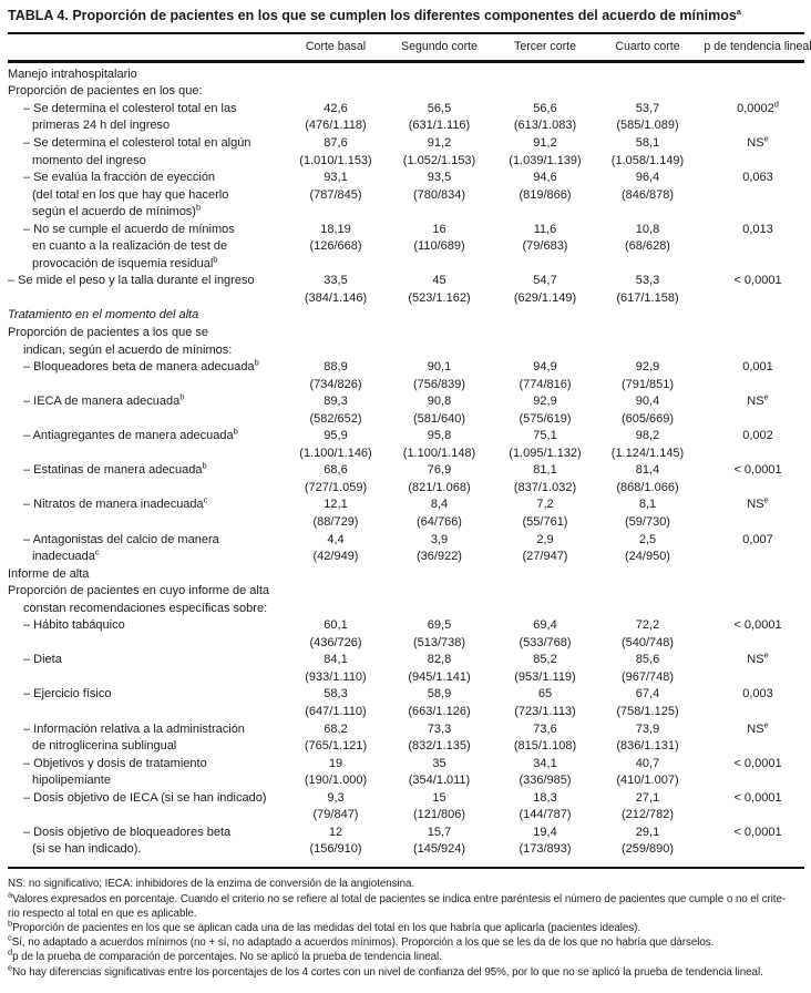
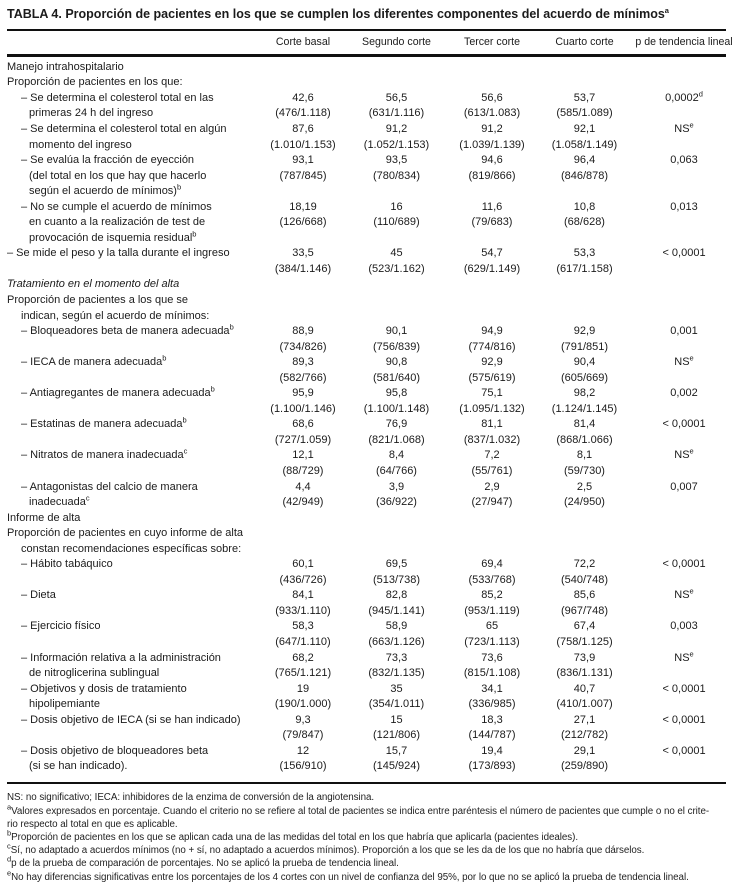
  TABLA 4. Proporción de pacientes en los que se cumplen los diferentes componentes del acuerdo de mínimosa
  Corte basal
  Segundo corte
  Tercer corte
  Cuarto corte
  p de tendencia lineal
  Manejo intrahospitalario
  Proporción de pacientes en los que:
  – Se determina el colesterol total en las
  primeras 24 h del ingreso
  42,6
  (476/1.118)
  56,5
  (631/1.116)
  56,6
  (613/1.083)
  53,7
  (585/1.089)
  0,0002d
  – Se determina el colesterol total en algún
  momento del ingreso
  87,6
  (1.010/1.153)
  91,2
  (1.052/1.153)
  91,2
  (1.039/1.139)
- 58,1
+ 92,1
  (1.058/1.149)
  NSe
  – Se evalúa la fracción de eyección
  (del total en los que hay que hacerlo
  según el acuerdo de mínimos)b
  93,1
  (787/845)
  93,5
  (780/834)
  94,6
  (819/866)
  96,4
  (846/878)
  0,063
  – No se cumple el acuerdo de mínimos
  en cuanto a la realización de test de
  provocación de isquemia residualb
  18,19
  (126/668)
  16
  (110/689)
  11,6
  (79/683)
  10,8
  (68/628)
  0,013
  – Se mide el peso y la talla durante el ingreso
  33,5
  (384/1.146)
  45
  (523/1.162)
  54,7
  (629/1.149)
  53,3
  (617/1.158)
  < 0,0001
  Tratamiento en el momento del alta
  Proporción de pacientes a los que se
  indican, según el acuerdo de mínimos:
  – Bloqueadores beta de manera adecuadab
  88,9
  (734/826)
  90,1
  (756/839)
  94,9
  (774/816)
  92,9
  (791/851)
  0,001
  – IECA de manera adecuadab
  89,3
- (582/652)
+ (582/766)
  90,8
  (581/640)
  92,9
  (575/619)
  90,4
  (605/669)
  NSe
  – Antiagregantes de manera adecuadab
  95,9
  (1.100/1.146)
  95,8
  (1.100/1.148)
  75,1
  (1.095/1.132)
  98,2
  (1.124/1.145)
  0,002
  – Estatinas de manera adecuadab
  68,6
  (727/1.059)
  76,9
  (821/1.068)
  81,1
  (837/1.032)
  81,4
  (868/1.066)
  < 0,0001
  – Nitratos de manera inadecuadac
  12,1
  (88/729)
  8,4
  (64/766)
  7,2
  (55/761)
  8,1
  (59/730)
  NSe
  – Antagonistas del calcio de manera
  inadecuadac
  4,4
  (42/949)
  3,9
  (36/922)
  2,9
  (27/947)
  2,5
  (24/950)
  0,007
  Informe de alta
  Proporción de pacientes en cuyo informe de alta
  constan recomendaciones específicas sobre:
  – Hábito tabáquico
  60,1
  (436/726)
  69,5
  (513/738)
  69,4
  (533/768)
  72,2
  (540/748)
  < 0,0001
  – Dieta
  84,1
  (933/1.110)
  82,8
  (945/1.141)
  85,2
  (953/1.119)
  85,6
  (967/748)
  NSe
  – Ejercicio físico
  58,3
  (647/1.110)
  58,9
  (663/1.126)
  65
  (723/1.113)
  67,4
  (758/1.125)
  0,003
  – Información relativa a la administración
  de nitroglicerina sublingual
  68,2
  (765/1.121)
  73,3
  (832/1.135)
  73,6
  (815/1.108)
  73,9
  (836/1.131)
  NSe
  – Objetivos y dosis de tratamiento
  hipolipemiante
  19
  (190/1.000)
  35
  (354/1.011)
  34,1
  (336/985)
  40,7
  (410/1.007)
  < 0,0001
  – Dosis objetivo de IECA (si se han indicado)
  9,3
  (79/847)
  15
  (121/806)
  18,3
  (144/787)
  27,1
  (212/782)
  < 0,0001
  – Dosis objetivo de bloqueadores beta
  (si se han indicado).
  12
  (156/910)
  15,7
  (145/924)
  19,4
  (173/893)
  29,1
  (259/890)
  < 0,0001
  NS: no significativo; IECA: inhibidores de la enzima de conversión de la angiotensina.
  aValores expresados en porcentaje. Cuando el criterio no se refiere al total de pacientes se indica entre paréntesis el número de pacientes que cumple o no el crite-
  rio respecto al total en que es aplicable.
  bProporción de pacientes en los que se aplican cada una de las medidas del total en los que habría que aplicarla (pacientes ideales).
  cSí, no adaptado a acuerdos mínimos (no + sí, no adaptado a acuerdos mínimos). Proporción a los que se les da de los que no habría que dárselos.
  dp de la prueba de comparación de porcentajes. No se aplicó la prueba de tendencia lineal.
  eNo hay diferencias significativas entre los porcentajes de los 4 cortes con un nivel de confianza del 95%, por lo que no se aplicó la prueba de tendencia lineal.
